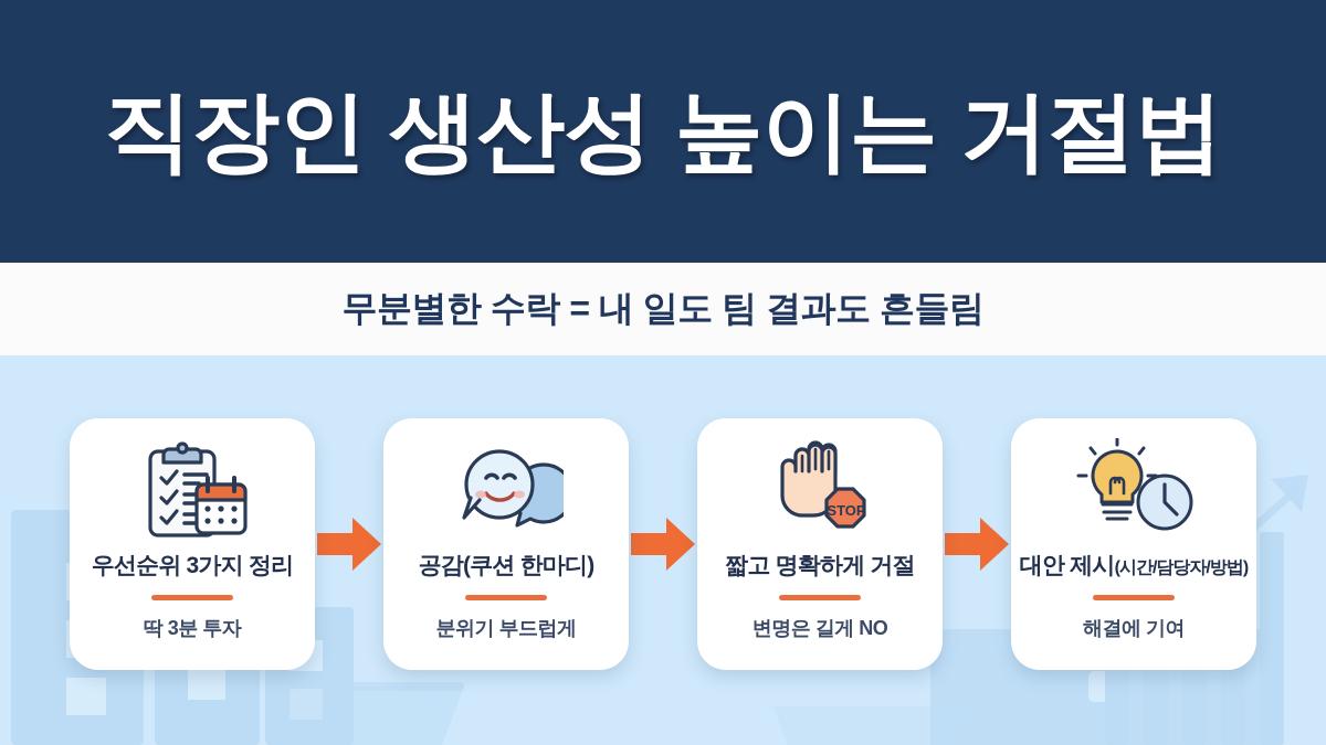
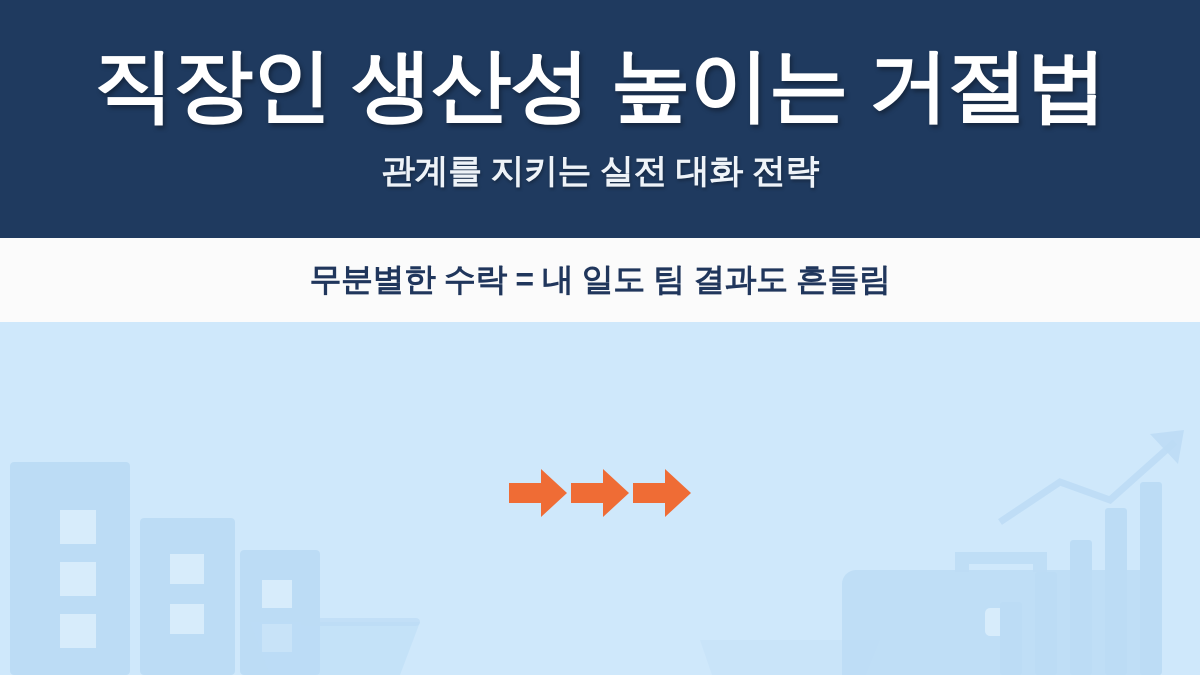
  직장인 생산성 높이는 거절법
+ 관계를 지키는 실전 대화 전략
  무분별한 수락 = 내 일도 팀 결과도 흔들림
- 우선순위 3가지 정리
- 딱 3분 투자
- 공감(쿠션 한마디)
- 분위기 부드럽게
- STOP
- 짧고 명확하게 거절
- 변명은 길게 NO
- 대안 제시
- (시간/담당자/방법)
- 해결에 기여
